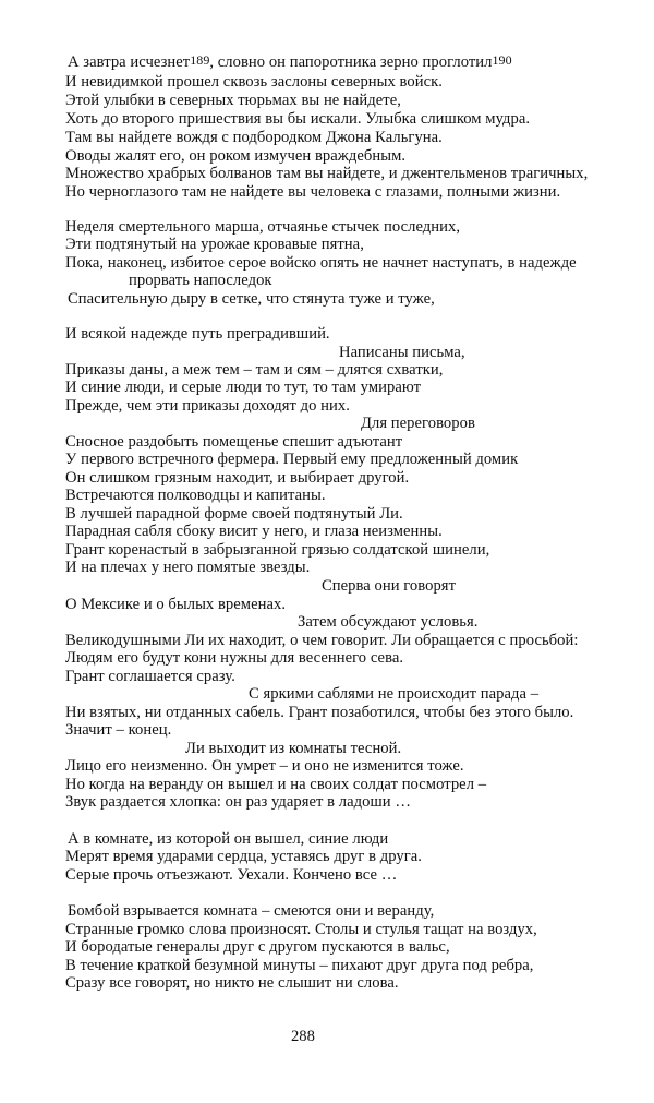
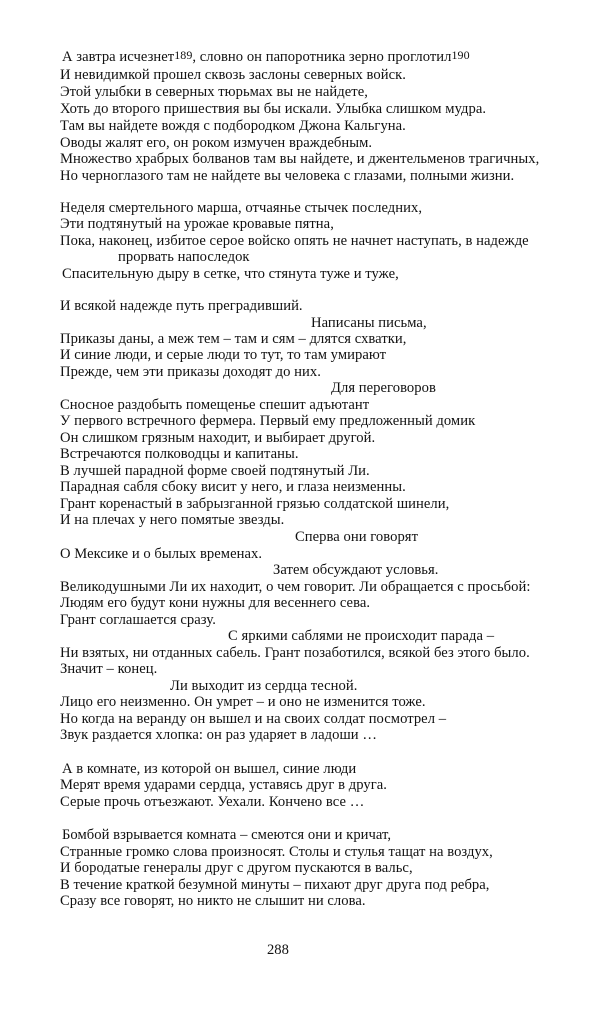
  А завтра исчезнет189, словно он папоротника зерно проглотил190
  И невидимкой прошел сквозь заслоны северных войск.
  Этой улыбки в северных тюрьмах вы не найдете,
  Хоть до второго пришествия вы бы искали. Улыбка слишком мудра.
  Там вы найдете вождя с подбородком Джона Кальгуна.
  Оводы жалят его, он роком измучен враждебным.
  Множество храбрых болванов там вы найдете, и джентельменов трагичных,
  Но черноглазого там не найдете вы человека с глазами, полными жизни.
  Неделя смертельного марша, отчаянье стычек последних,
  Эти подтянутый на урожае кровавые пятна,
  Пока, наконец, избитое серое войско опять не начнет наступать, в надежде
  прорвать напоследок
  Спасительную дыру в сетке, что стянута туже и туже,
  И всякой надежде путь преградивший.
  Написаны письма,
  Приказы даны, а меж тем – там и сям – длятся схватки,
  И синие люди, и серые люди то тут, то там умирают
  Прежде, чем эти приказы доходят до них.
  Для переговоров
  Сносное раздобыть помещенье спешит адъютант
  У первого встречного фермера. Первый ему предложенный домик
  Он слишком грязным находит, и выбирает другой.
  Встречаются полководцы и капитаны.
  В лучшей парадной форме своей подтянутый Ли.
  Парадная сабля сбоку висит у него, и глаза неизменны.
  Грант коренастый в забрызганной грязью солдатской шинели,
  И на плечах у него помятые звезды.
  Сперва они говорят
  О Мексике и о былых временах.
  Затем обсуждают условья.
  Великодушными Ли их находит, о чем говорит. Ли обращается с просьбой:
  Людям его будут кони нужны для весеннего сева.
  Грант соглашается сразу.
  С яркими саблями не происходит парада –
- Ни взятых, ни отданных сабель. Грант позаботился, чтобы без этого было.
+ Ни взятых, ни отданных сабель. Грант позаботился, всякой без этого было.
  Значит – конец.
- Ли выходит из комнаты тесной.
+ Ли выходит из сердца тесной.
  Лицо его неизменно. Он умрет – и оно не изменится тоже.
  Но когда на веранду он вышел и на своих солдат посмотрел –
  Звук раздается хлопка: он раз ударяет в ладоши …
  А в комнате, из которой он вышел, синие люди
  Мерят время ударами сердца, уставясь друг в друга.
  Серые прочь отъезжают. Уехали. Кончено все …
- Бомбой взрывается комната – смеются они и веранду,
+ Бомбой взрывается комната – смеются они и кричат,
  Странные громко слова произносят. Столы и стулья тащат на воздух,
  И бородатые генералы друг с другом пускаются в вальс,
  В течение краткой безумной минуты – пихают друг друга под ребра,
  Сразу все говорят, но никто не слышит ни слова.
  288
